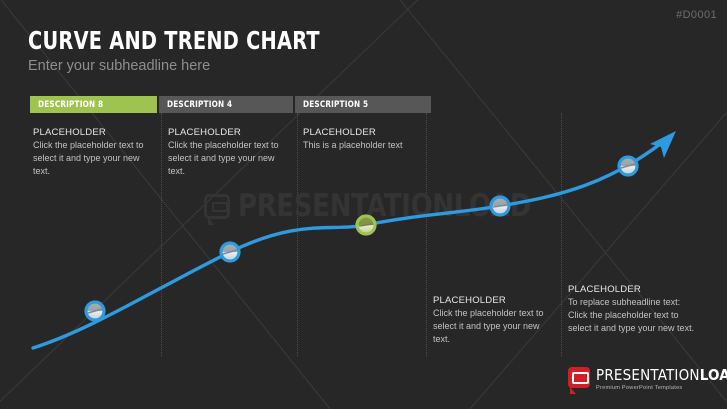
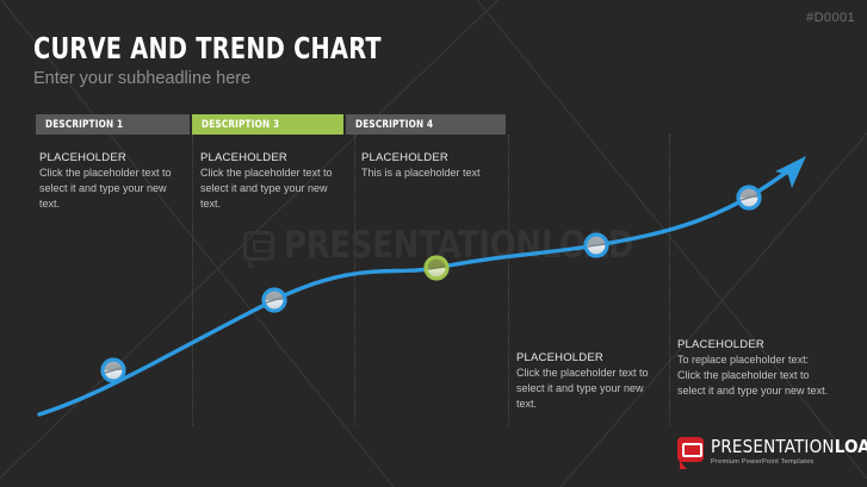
  #D0001
  CURVE AND TREND CHART
  Enter your subheadline here
+ DESCRIPTION 1
- DESCRIPTION 8
+ DESCRIPTION 3
  DESCRIPTION 4
- DESCRIPTION 5
  PRESENTATIONLOD
  PLACEHOLDER
  Click the placeholder text to select it and type your new text.
  PLACEHOLDER
  Click the placeholder text to select it and type your new text.
  PLACEHOLDER
  This is a placeholder text
  PLACEHOLDER
  Click the placeholder text to select it and type your new text.
  PLACEHOLDER
- To replace subheadline text: Click the placeholder text to select it and type your new text.
+ To replace placeholder text: Click the placeholder text to select it and type your new text.
  PRESENTATIONLOA
